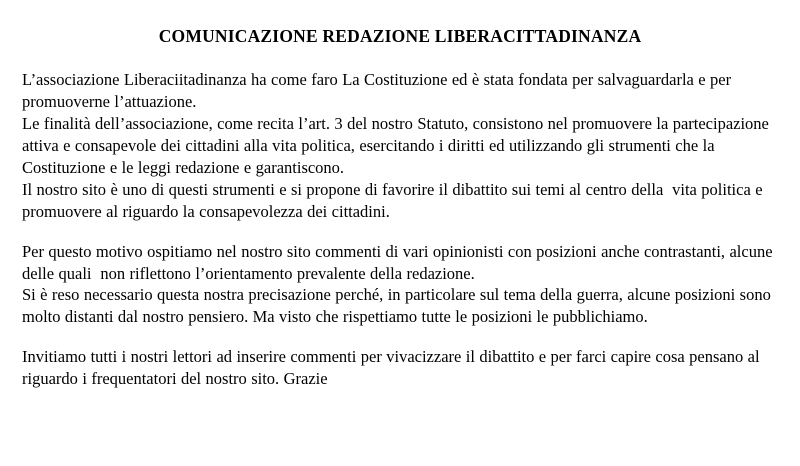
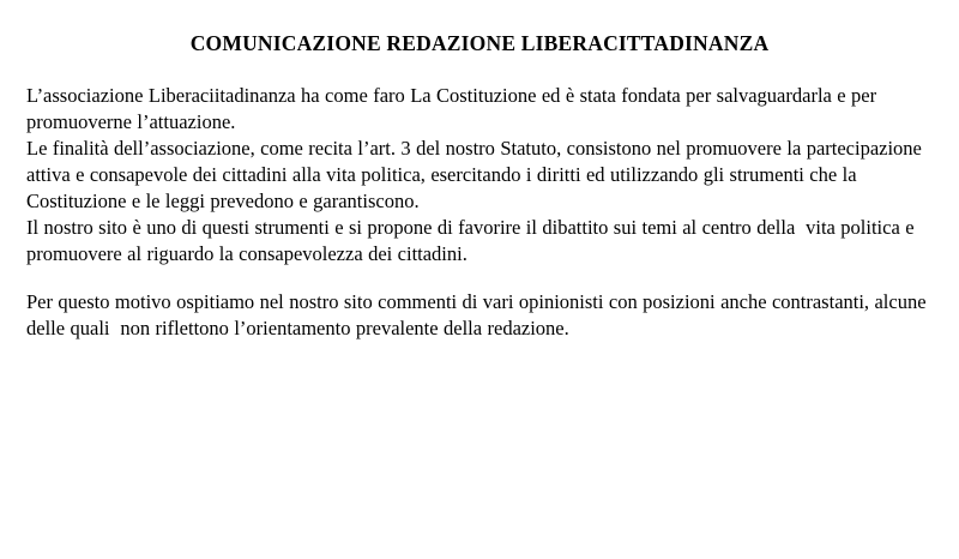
  COMUNICAZIONE REDAZIONE LIBERACITTADINANZA
  L’associazione Liberaciitadinanza ha come faro La Costituzione ed è stata fondata per salvaguardarla e per promuoverne l’attuazione.
- Le finalità dell’associazione, come recita l’art. 3 del nostro Statuto, consistono nel promuovere la partecipazione attiva e consapevole dei cittadini alla vita politica, esercitando i diritti ed utilizzando gli strumenti che la Costituzione e le leggi redazione e garantiscono.
+ Le finalità dell’associazione, come recita l’art. 3 del nostro Statuto, consistono nel promuovere la partecipazione attiva e consapevole dei cittadini alla vita politica, esercitando i diritti ed utilizzando gli strumenti che la Costituzione e le leggi prevedono e garantiscono.
  Il nostro sito è uno di questi strumenti e si propone di favorire il dibattito sui temi al centro della vita politica e promuovere al riguardo la consapevolezza dei cittadini.
  Per questo motivo ospitiamo nel nostro sito commenti di vari opinionisti con posizioni anche contrastanti, alcune delle quali non riflettono l’orientamento prevalente della redazione.
- Si è reso necessario questa nostra precisazione perché, in particolare sul tema della guerra, alcune posizioni sono molto distanti dal nostro pensiero. Ma visto che rispettiamo tutte le posizioni le pubblichiamo.
- Invitiamo tutti i nostri lettori ad inserire commenti per vivacizzare il dibattito e per farci capire cosa pensano al riguardo i frequentatori del nostro sito. Grazie
